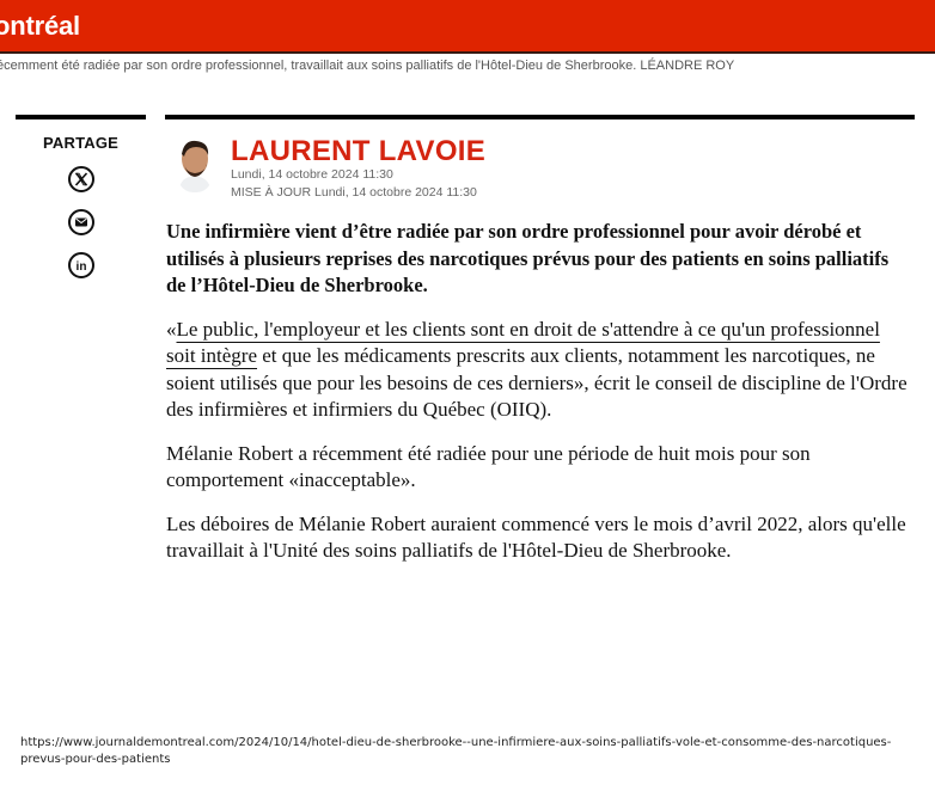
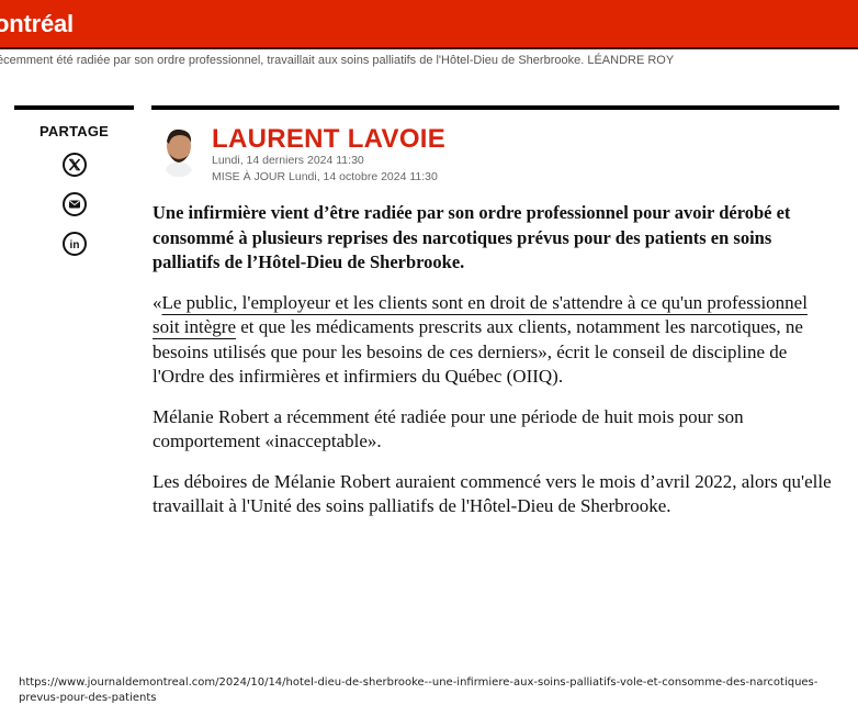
  ontréal
  écemment été radiée par son ordre professionnel, travaillait aux soins palliatifs de l'Hôtel-Dieu de Sherbrooke. LÉANDRE ROY
  PARTAGE
  in
  LAURENT LAVOIE
- Lundi, 14 octobre 2024 11:30
+ Lundi, 14 derniers 2024 11:30
  MISE À JOUR Lundi, 14 octobre 2024 11:30
- Une infirmière vient d’être radiée par son ordre professionnel pour avoir dérobé et utilisés à plusieurs reprises des narcotiques prévus pour des patients en soins palliatifs de l’Hôtel-Dieu de Sherbrooke.
+ Une infirmière vient d’être radiée par son ordre professionnel pour avoir dérobé et consommé à plusieurs reprises des narcotiques prévus pour des patients en soins palliatifs de l’Hôtel-Dieu de Sherbrooke.
- «Le public, l'employeur et les clients sont en droit de s'attendre à ce qu'un professionnel soit intègre et que les médicaments prescrits aux clients, notamment les narcotiques, ne soient utilisés que pour les besoins de ces derniers», écrit le conseil de discipline de l'Ordre des infirmières et infirmiers du Québec (OIIQ).
+ «Le public, l'employeur et les clients sont en droit de s'attendre à ce qu'un professionnel soit intègre et que les médicaments prescrits aux clients, notamment les narcotiques, ne besoins utilisés que pour les besoins de ces derniers», écrit le conseil de discipline de l'Ordre des infirmières et infirmiers du Québec (OIIQ).
  Mélanie Robert a récemment été radiée pour une période de huit mois pour son comportement «inacceptable».
  Les déboires de Mélanie Robert auraient commencé vers le mois d’avril 2022, alors qu'elle travaillait à l'Unité des soins palliatifs de l'Hôtel-Dieu de Sherbrooke.
  https://www.journaldemontreal.com/2024/10/14/hotel-dieu-de-sherbrooke--une-infirmiere-aux-soins-palliatifs-vole-et-consomme-des-narcotiques-prevus-pour-des-patients
